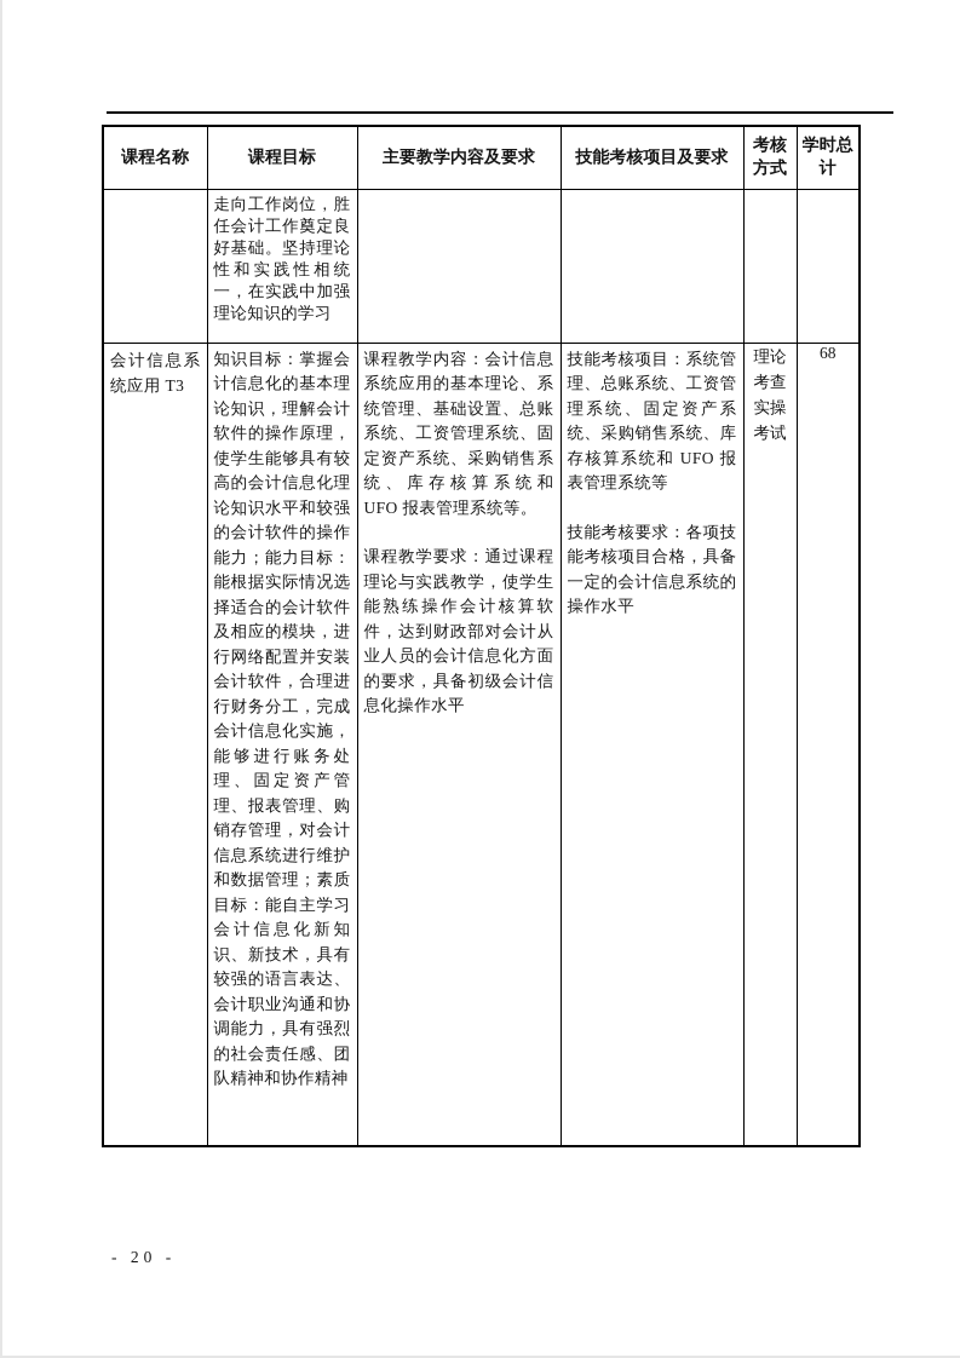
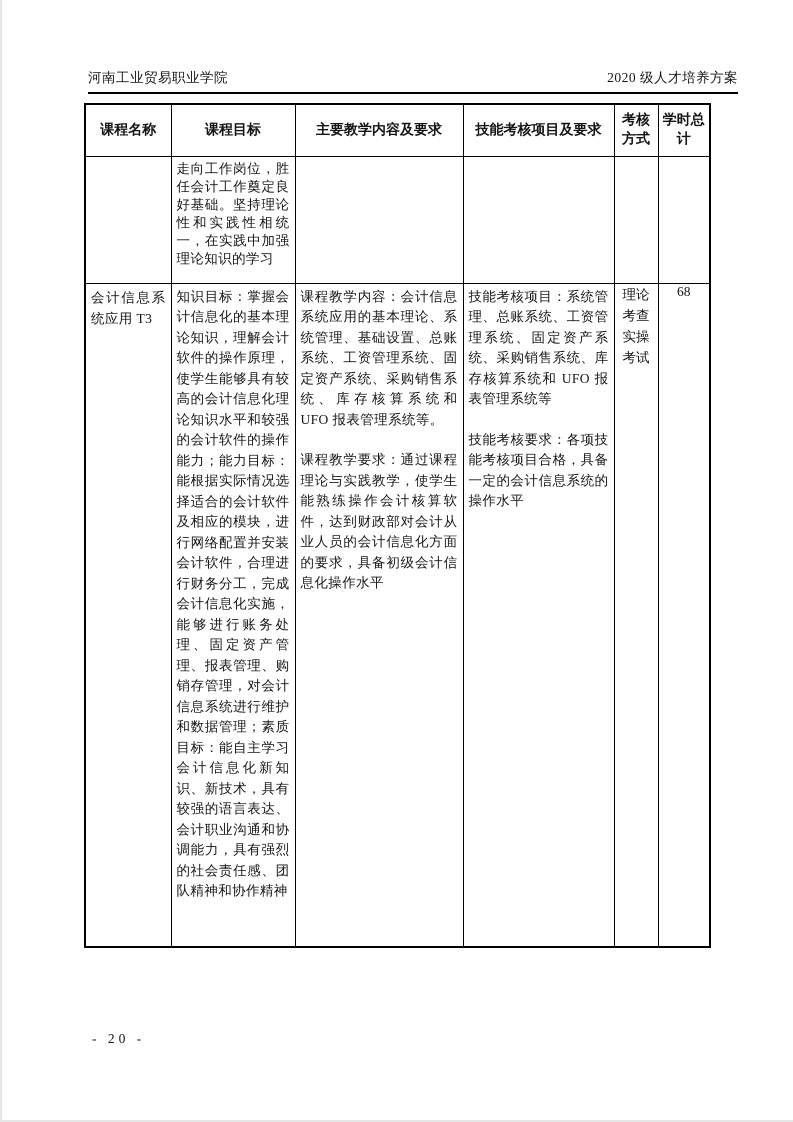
+ 河南工业贸易职业学院
+ 2020 级人才培养方案
  课程名称	课程目标	主要教学内容及要求	技能考核项目及要求	考核方式	学时总计
  	走向工作岗位，胜任会计工作奠定良好基础。坚持理论性和实践性相统一，在实践中加强理论知识的学习
  会计信息系统应用 T3	知识目标：掌握会计信息化的基本理论知识，理解会计软件的操作原理，使学生能够具有较高的会计信息化理论知识水平和较强的会计软件的操作能力；能力目标：能根据实际情况选择适合的会计软件及相应的模块，进行网络配置并安装会计软件，合理进行财务分工，完成会计信息化实施，能够进行账务处理、固定资产管理、报表管理、购销存管理，对会计信息系统进行维护和数据管理；素质目标：能自主学习会计信息化新知识、新技术，具有较强的语言表达、会计职业沟通和协调能力，具有强烈的社会责任感、团队精神和协作精神	课程教学内容：会计信息系统应用的基本理论、系统管理、基础设置、总账系统、工资管理系统、固定资产系统、采购销售系统、库存核算系统和 UFO 报表管理系统等。 课程教学要求：通过课程理论与实践教学，使学生能熟练操作会计核算软件，达到财政部对会计从业人员的会计信息化方面的要求，具备初级会计信息化操作水平	技能考核项目：系统管理、总账系统、工资管理系统、固定资产系统、采购销售系统、库存核算系统和 UFO 报表管理系统等 技能考核要求：各项技能考核项目合格，具备一定的会计信息系统的操作水平	理论 考查 实操 考试	68
  - 20 -
